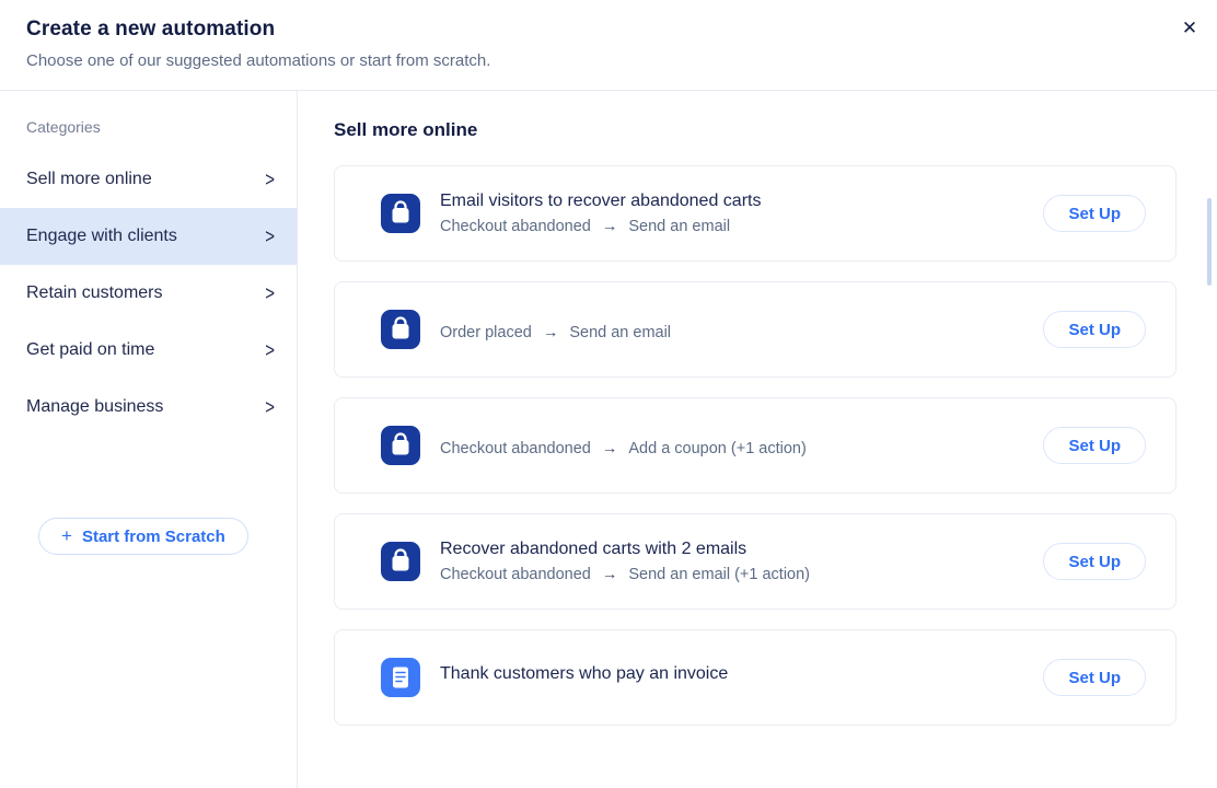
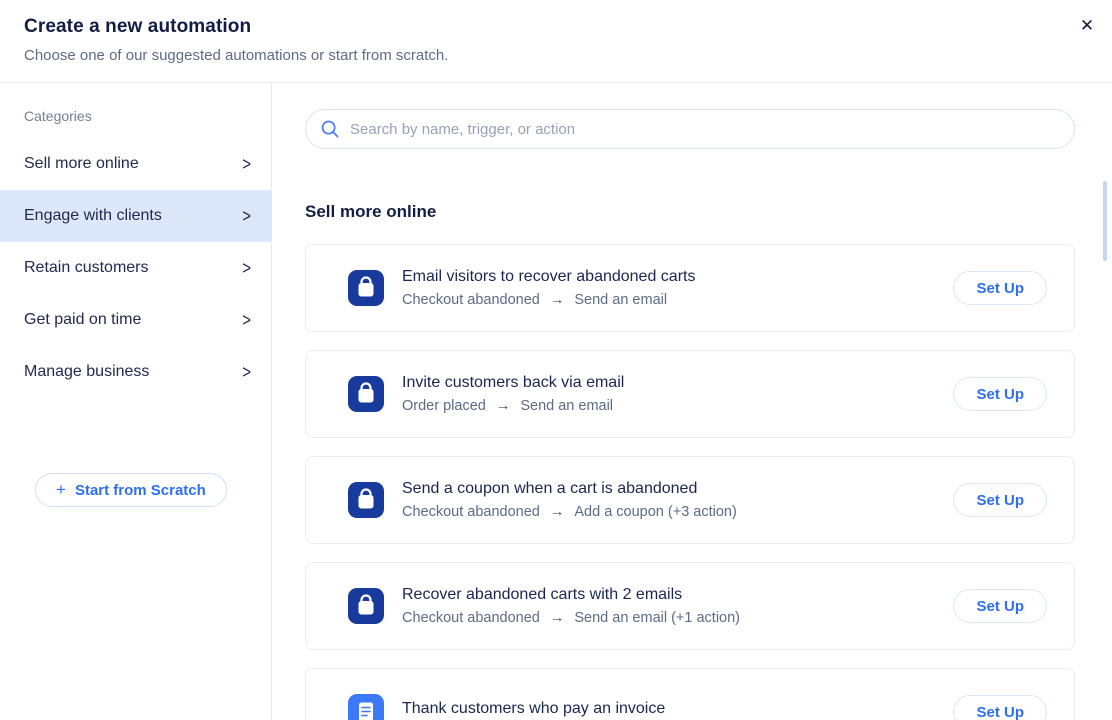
  Create a new automation
  Choose one of our suggested automations or start from scratch.
  ✕
  Categories
  Sell more online
  >
  Engage with clients
  >
  Retain customers
  >
  Get paid on time
  >
  Manage business
  >
  +
  Start from Scratch
+ Search by name, trigger, or action
  Sell more online
  Email visitors to recover abandoned carts
  Checkout abandoned
  →
  Send an email
  Set Up
+ Invite customers back via email
  Order placed
  →
  Send an email
  Set Up
+ Send a coupon when a cart is abandoned
  Checkout abandoned
  →
- Add a coupon (+1 action)
+ Add a coupon (+3 action)
  Set Up
  Recover abandoned carts with 2 emails
  Checkout abandoned
  →
  Send an email (+1 action)
  Set Up
  Thank customers who pay an invoice
  Set Up
